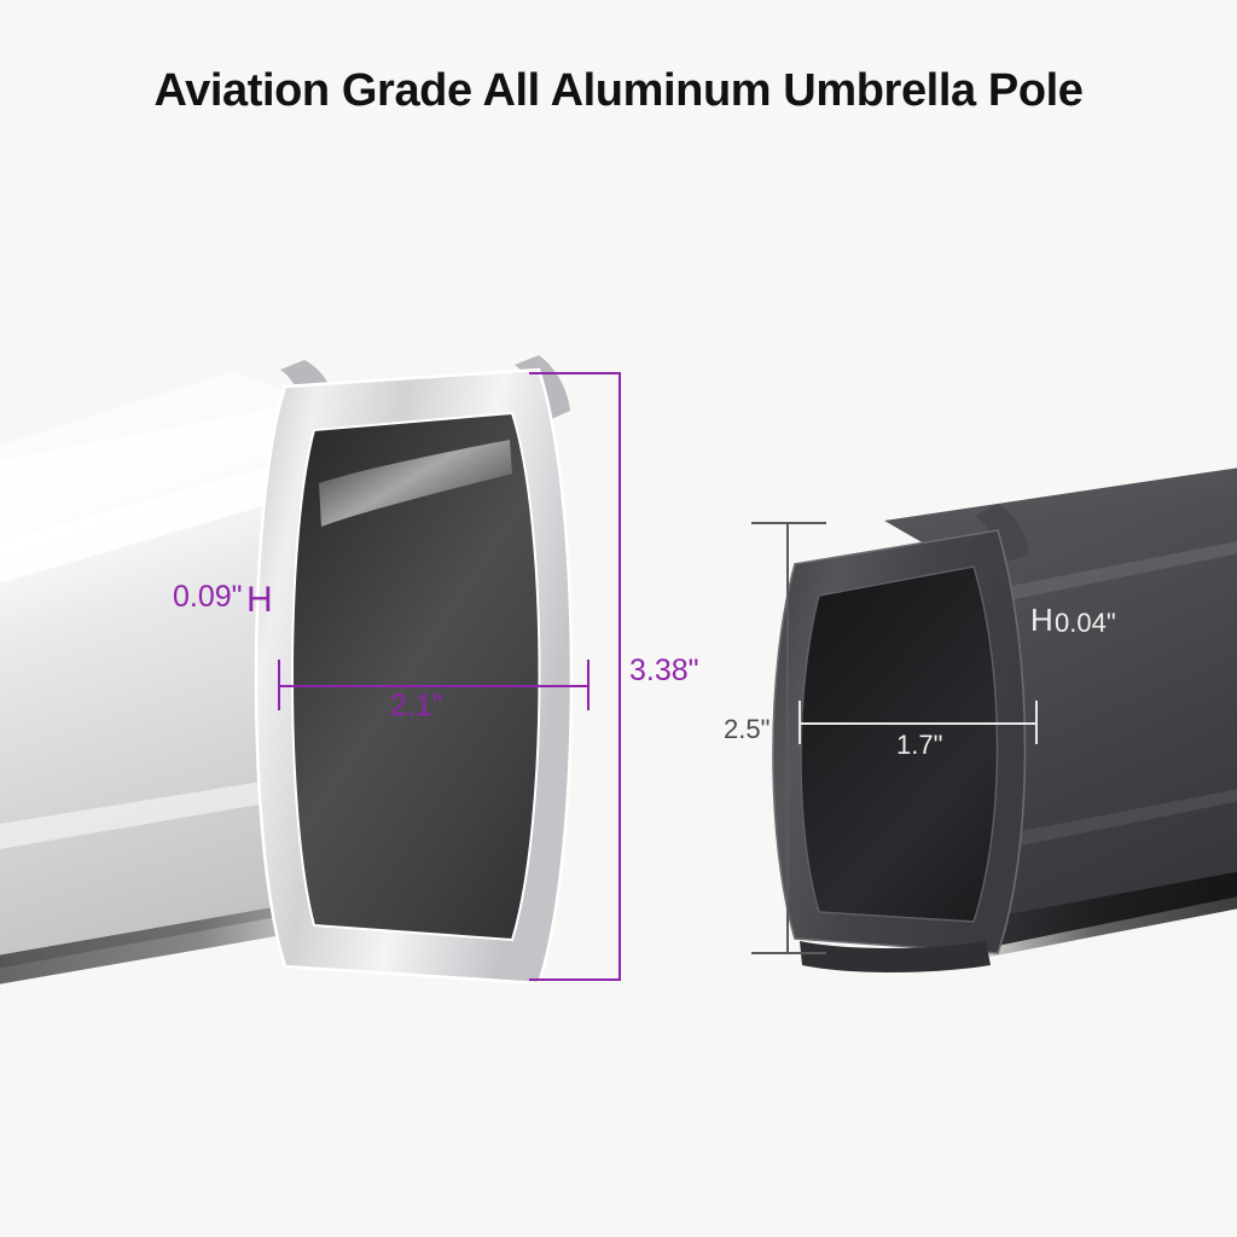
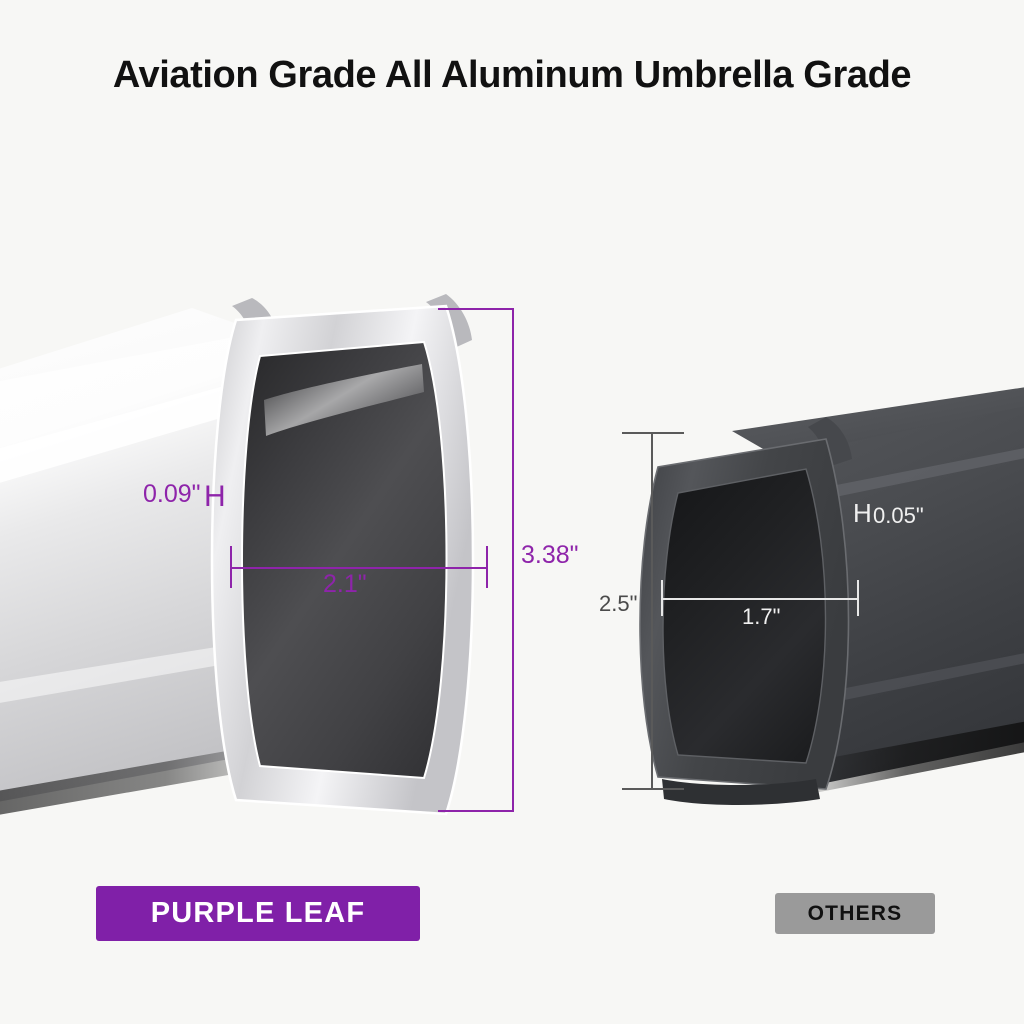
- Aviation Grade All Aluminum Umbrella Pole
+ Aviation Grade All Aluminum Umbrella Grade
  H
  0.09"
  2.1"
  3.38"
  H
- 0.04"
+ 0.05"
  1.7"
  2.5"
+ PURPLE LEAF
+ OTHERS
